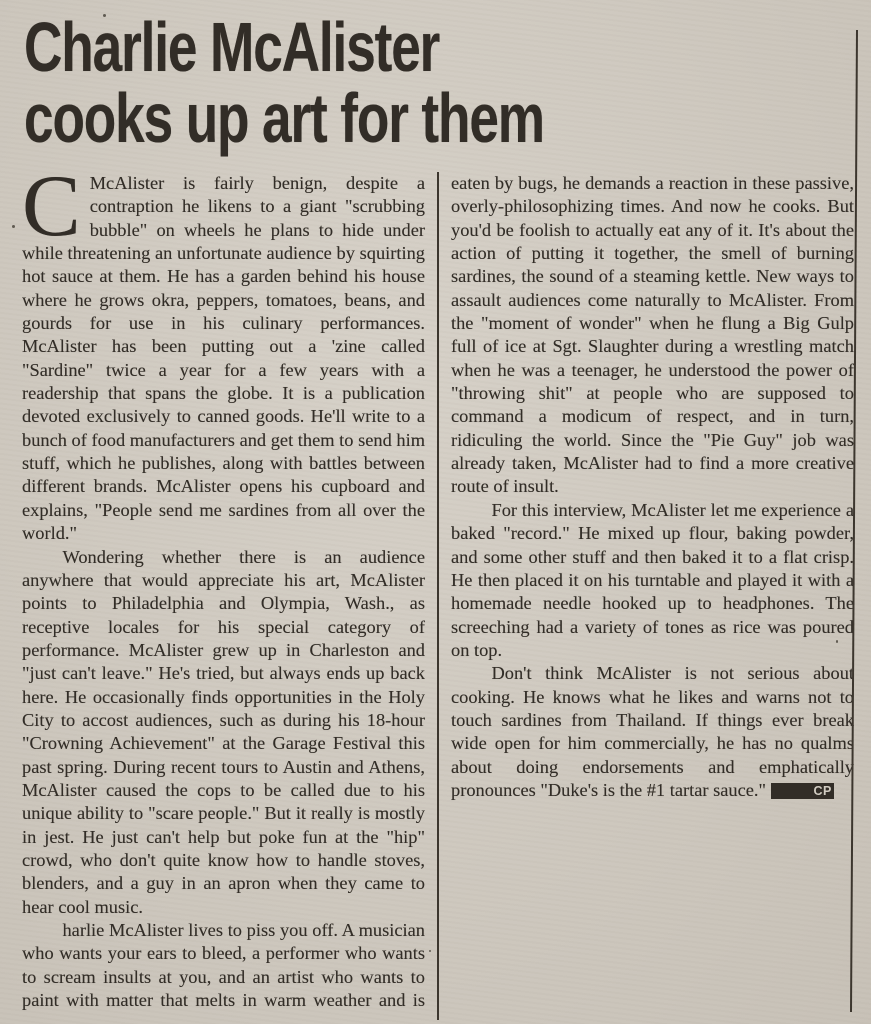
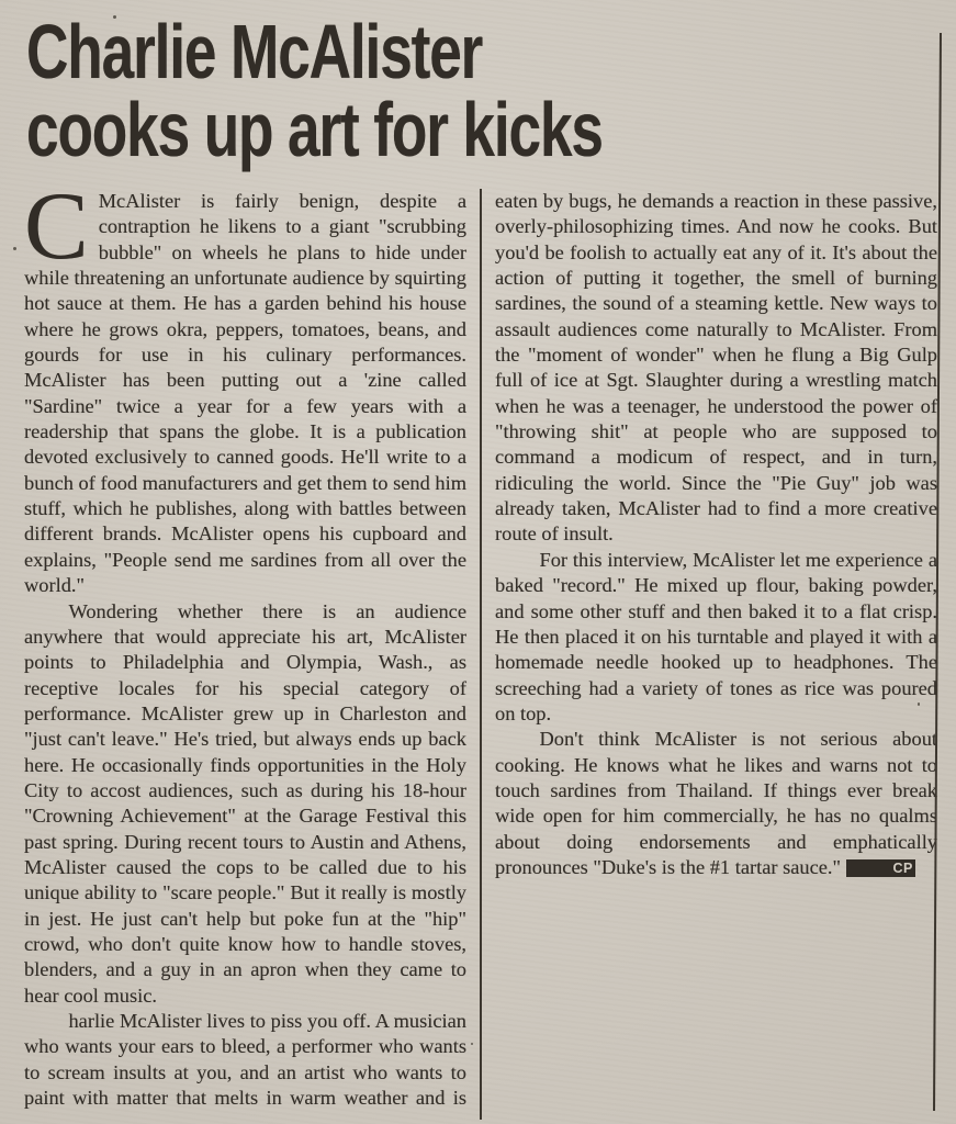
  Charlie McAlister
- cooks up art for them
+ cooks up art for kicks
  C
  McAlister is fairly benign, despite a contraption he likens to a giant "scrubbing bubble" on wheels he plans to hide under while threatening an unfortunate audience by squirting hot sauce at them. He has a garden behind his house where he grows okra, peppers, tomatoes, beans, and gourds for use in his culinary performances. McAlister has been putting out a 'zine called "Sardine" twice a year for a few years with a readership that spans the globe. It is a publication devoted exclusively to canned goods. He'll write to a bunch of food manufacturers and get them to send him stuff, which he publishes, along with battles between different brands. McAlister opens his cupboard and explains, "People send me sardines from all over the world."
  Wondering whether there is an audience anywhere that would appreciate his art, McAlister points to Philadelphia and Olympia, Wash., as receptive locales for his special category of performance. McAlister grew up in Charleston and "just can't leave." He's tried, but always ends up back here. He occasionally finds opportunities in the Holy City to accost audiences, such as during his 18-hour "Crowning Achievement" at the Garage Festival this past spring. During recent tours to Austin and Athens, McAlister caused the cops to be called due to his unique ability to "scare people." But it really is mostly in jest. He just can't help but poke fun at the "hip" crowd, who don't quite know how to handle stoves, blenders, and a guy in an apron when they came to hear cool music.
  harlie McAlister lives to piss you off. A musician who wants your ears to bleed, a performer who wants to scream insults at you, and an artist who wants to paint with matter that melts in warm weather and is eaten by bugs, he demands a reaction in these passive, overly-philosophizing times. And now he cooks. But you'd be foolish to actually eat any of it. It's about the action of putting it together, the smell of burning sardines, the sound of a steaming kettle. New ways to assault audiences come naturally to McAlister. From the "moment of wonder" when he flung a Big Gulp full of ice at Sgt. Slaughter during a wrestling match when he was a teenager, he understood the power of "throwing shit" at people who are supposed to command a modicum of respect, and in turn, ridiculing the world. Since the "Pie Guy" job was already taken, McAlister had to find a more creative route of insult.
  For this interview, McAlister let me experience a baked "record." He mixed up flour, baking powder, and some other stuff and then baked it to a flat crisp. He then placed it on his turntable and played it with a homemade needle hooked up to headphones. The screeching had a variety of tones as rice was poured on top.
  Don't think McAlister is not serious abou cooking. He knows what he likes and warns not to touch sardines from Thailand. If things ever break wide open for him commercially, he has no qualms about doing endorsements and emphatically pronounces "Duke's is the #1 tartar sauce." CP
